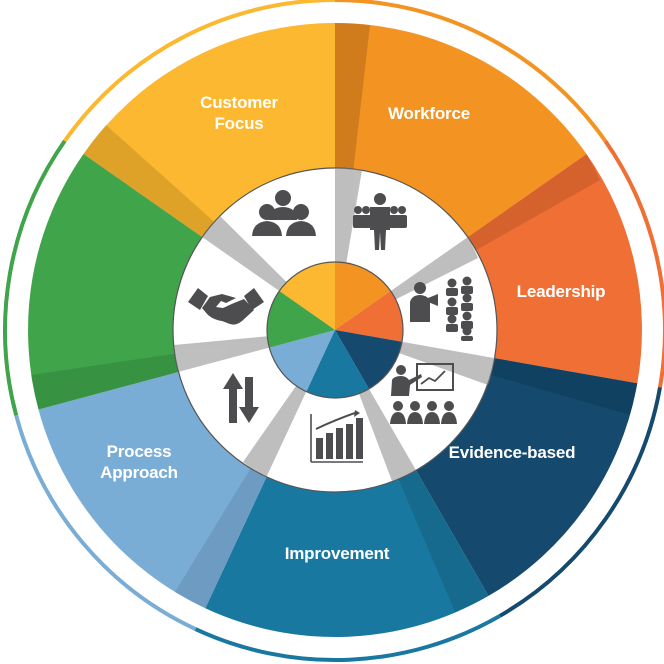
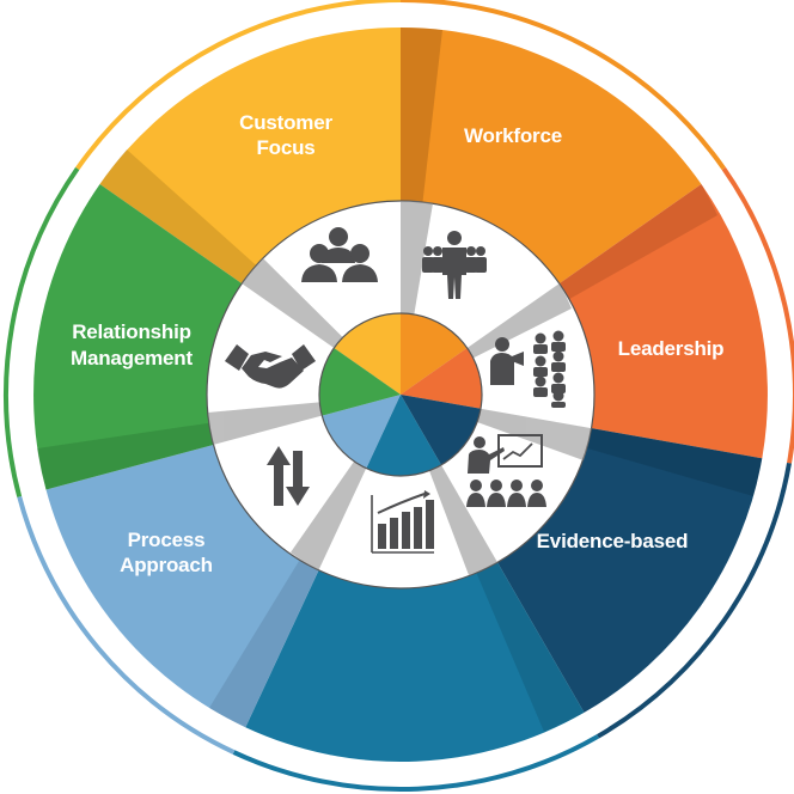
  Customer
  Focus
  Workforce
  Leadership
  Evidence-based
- Improvement
  Process
  Approach
+ Relationship
+ Management
